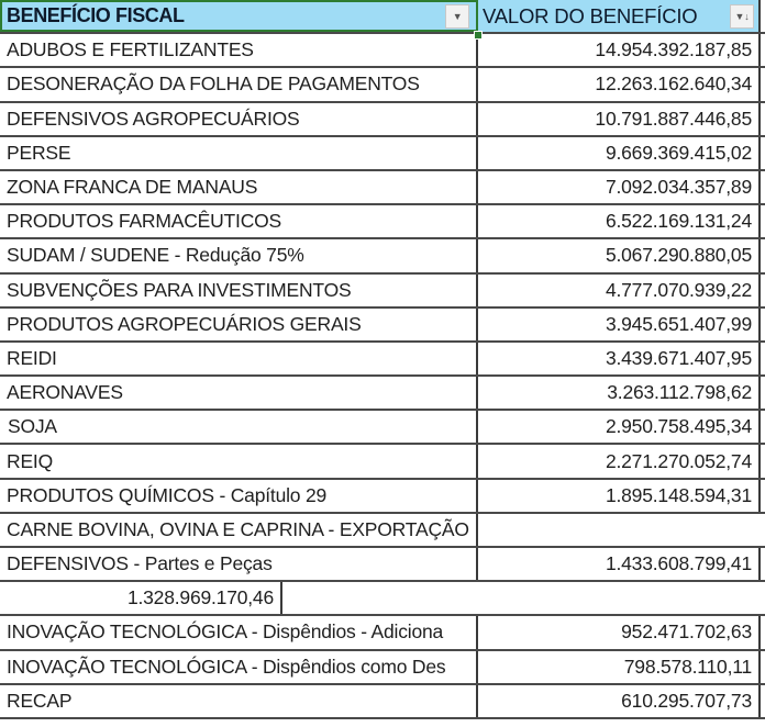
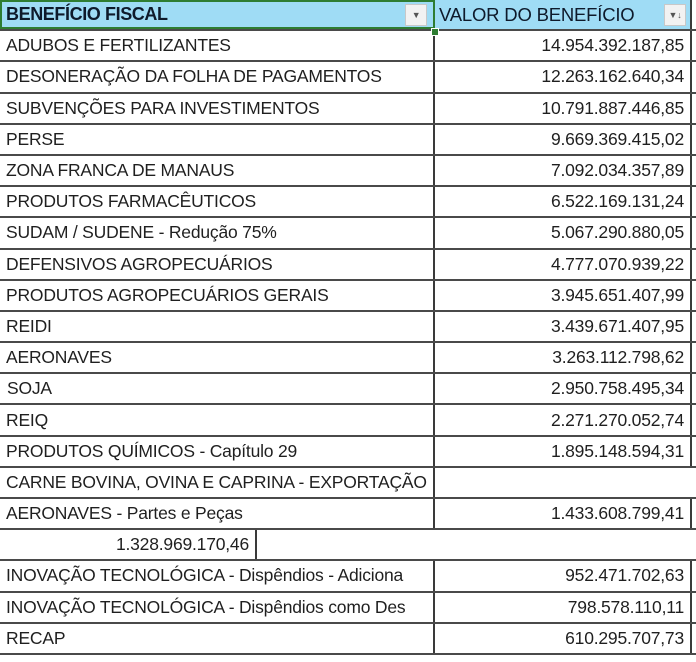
  BENEFÍCIO FISCAL
  ▼
  VALOR DO BENEFÍCIO
  ▼↓
  ADUBOS E FERTILIZANTES
  14.954.392.187,85
  DESONERAÇÃO DA FOLHA DE PAGAMENTOS
  12.263.162.640,34
- DEFENSIVOS AGROPECUÁRIOS
+ SUBVENÇÕES PARA INVESTIMENTOS
  10.791.887.446,85
  PERSE
  9.669.369.415,02
  ZONA FRANCA DE MANAUS
  7.092.034.357,89
  PRODUTOS FARMACÊUTICOS
  6.522.169.131,24
  SUDAM / SUDENE - Redução 75%
  5.067.290.880,05
- SUBVENÇÕES PARA INVESTIMENTOS
+ DEFENSIVOS AGROPECUÁRIOS
  4.777.070.939,22
  PRODUTOS AGROPECUÁRIOS GERAIS
  3.945.651.407,99
  REIDI
  3.439.671.407,95
  AERONAVES
  3.263.112.798,62
  SOJA
  2.950.758.495,34
  REIQ
  2.271.270.052,74
  PRODUTOS QUÍMICOS - Capítulo 29
  1.895.148.594,31
  CARNE BOVINA, OVINA E CAPRINA - EXPORTAÇÃO
- DEFENSIVOS - Partes e Peças
+ AERONAVES - Partes e Peças
  1.433.608.799,41
  1.328.969.170,46
  INOVAÇÃO TECNOLÓGICA - Dispêndios - Adiciona
  952.471.702,63
  INOVAÇÃO TECNOLÓGICA - Dispêndios como Des
  798.578.110,11
  RECAP
  610.295.707,73
